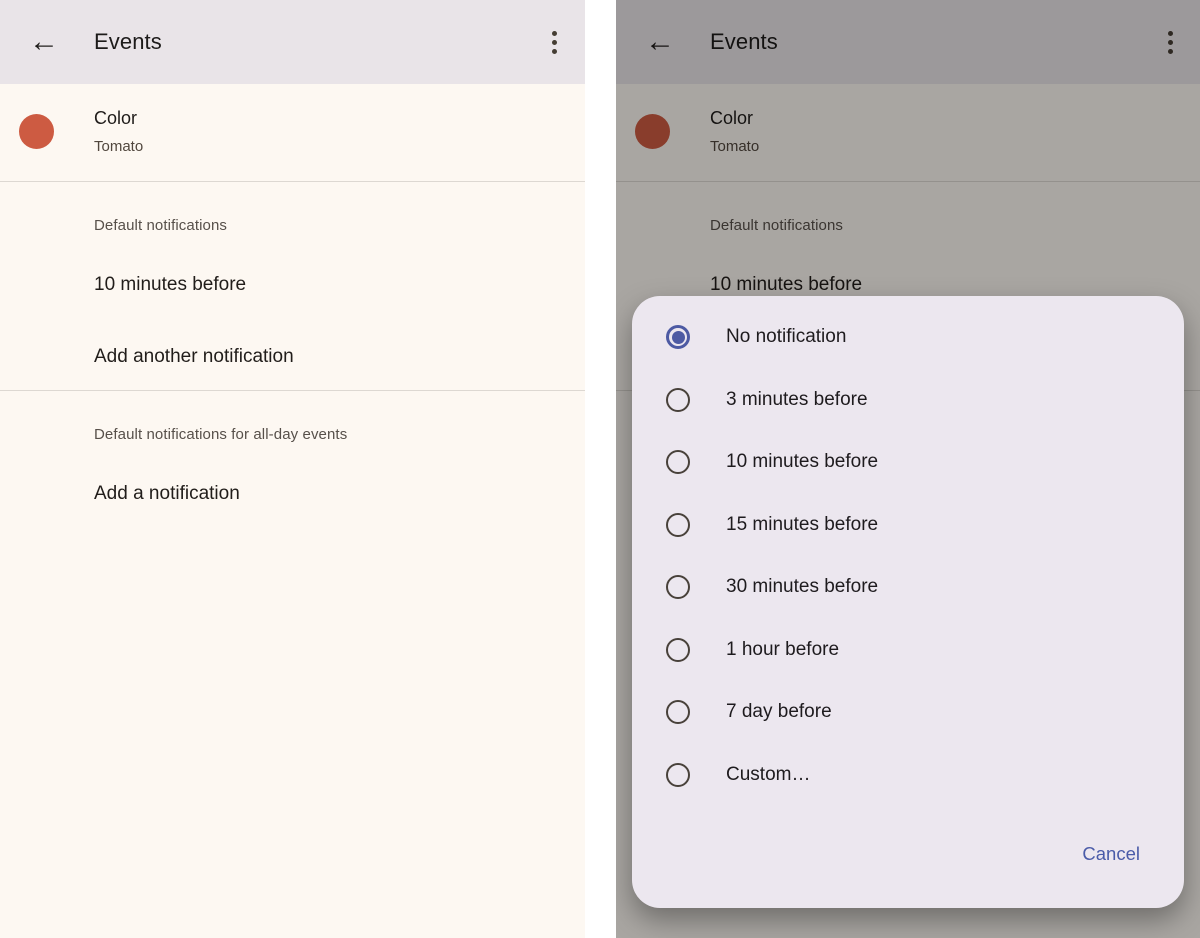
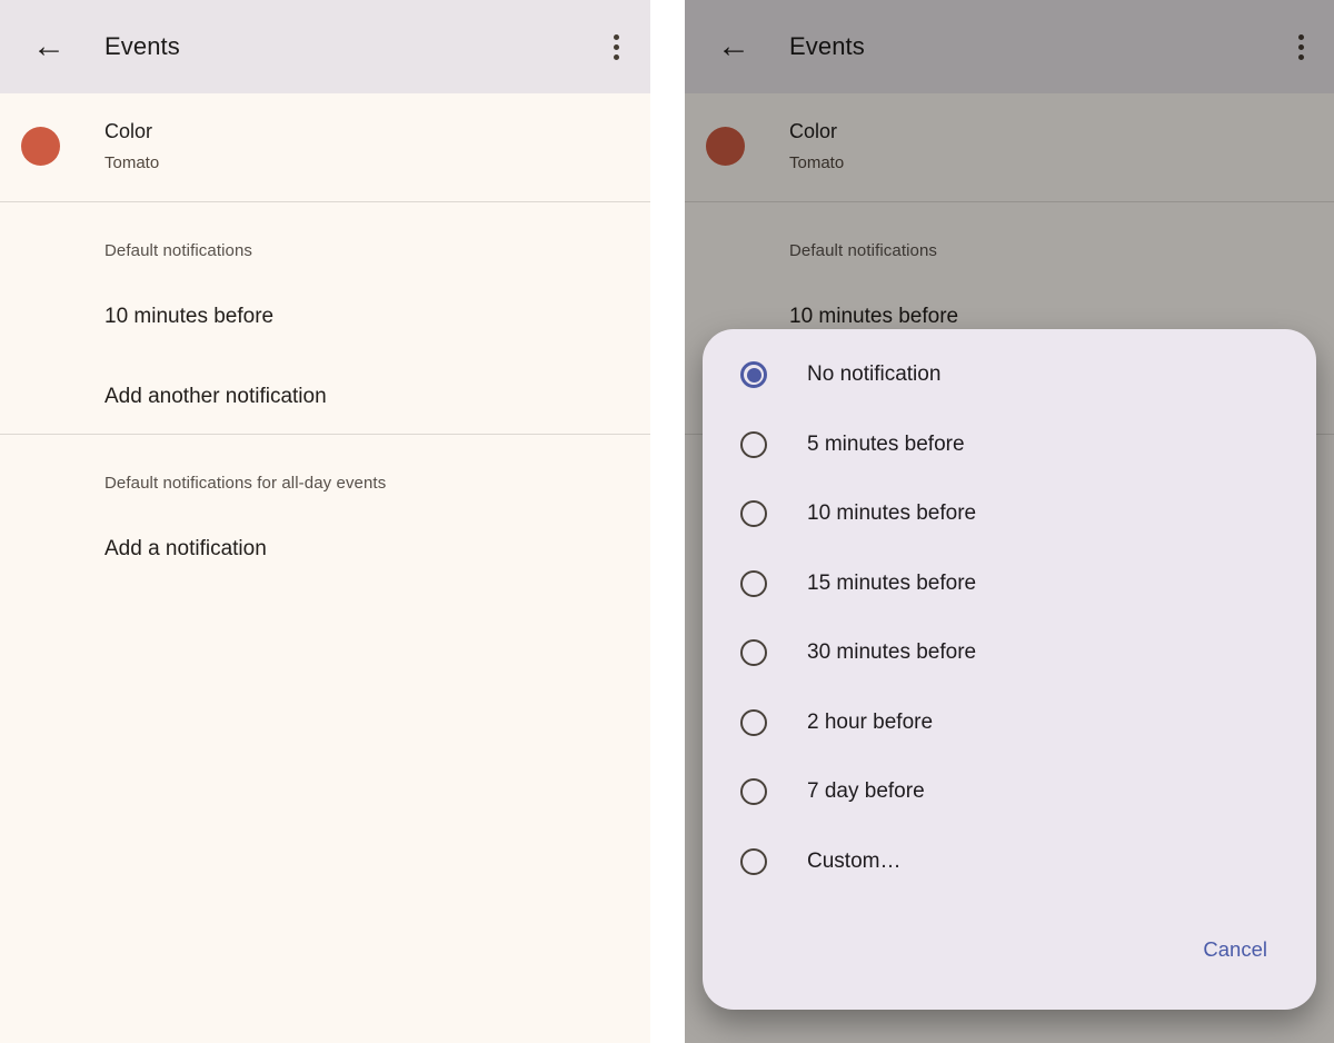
  ←
  Events
  Color
  Tomato
  Default notifications
  10 minutes before
  Add another notification
  Default notifications for all-day events
  Add a notification
  ←
  Events
  Color
  Tomato
  Default notifications
  10 minutes before
  No notification
- 3 minutes before
+ 5 minutes before
  10 minutes before
  15 minutes before
  30 minutes before
- 1 hour before
+ 2 hour before
  7 day before
  Custom…
  Cancel
